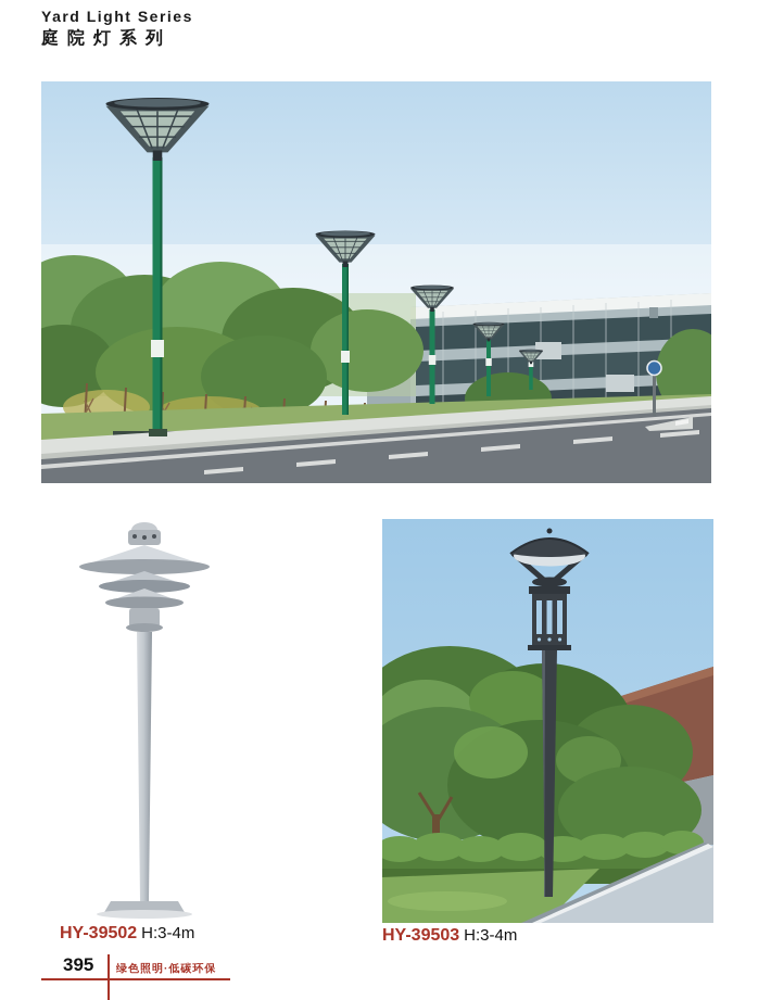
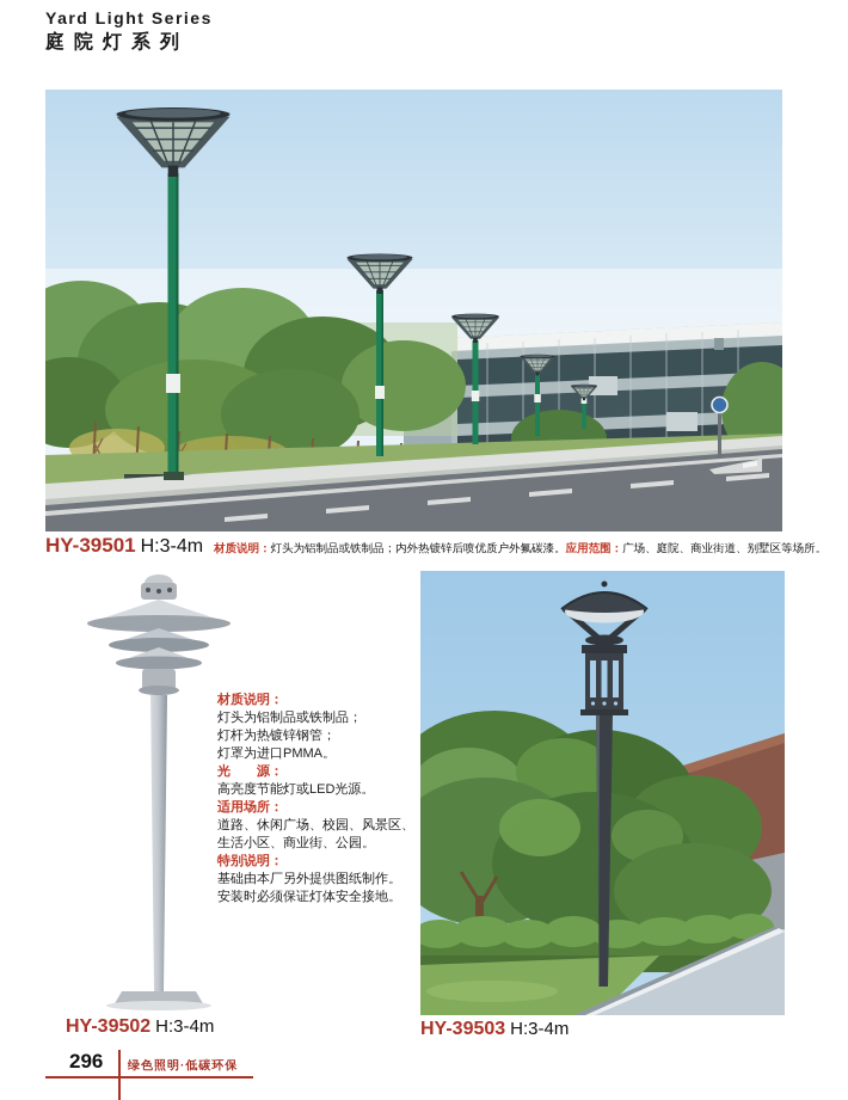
  Yard Light Series
  庭院灯系列
+ HY-39501 H:3-4m 材质说明：灯头为铝制品或铁制品；内外热镀锌后喷优质户外氟碳漆。应用范围：广场、庭院、商业街道、别墅区等场所。
+ 材质说明：
+ 灯头为铝制品或铁制品；
+ 灯杆为热镀锌钢管；
+ 灯罩为进口PMMA。
+ 光 源：
+ 高亮度节能灯或LED光源。
+ 适用场所：
+ 道路、休闲广场、校园、风景区、
+ 生活小区、商业街、公园。
+ 特别说明：
+ 基础由本厂另外提供图纸制作。
+ 安装时必须保证灯体安全接地。
  HY-39502 H:3-4m
  HY-39503 H:3-4m
- 395
+ 296
  绿色照明·低碳环保
